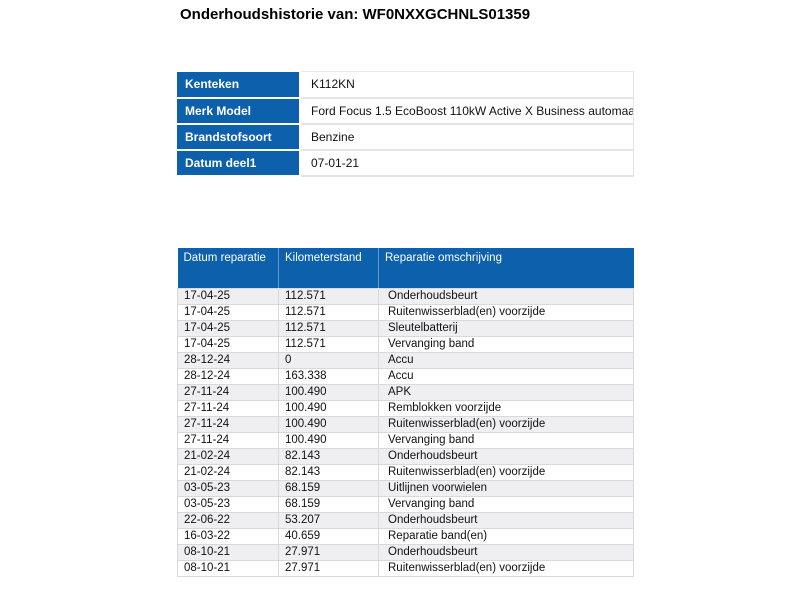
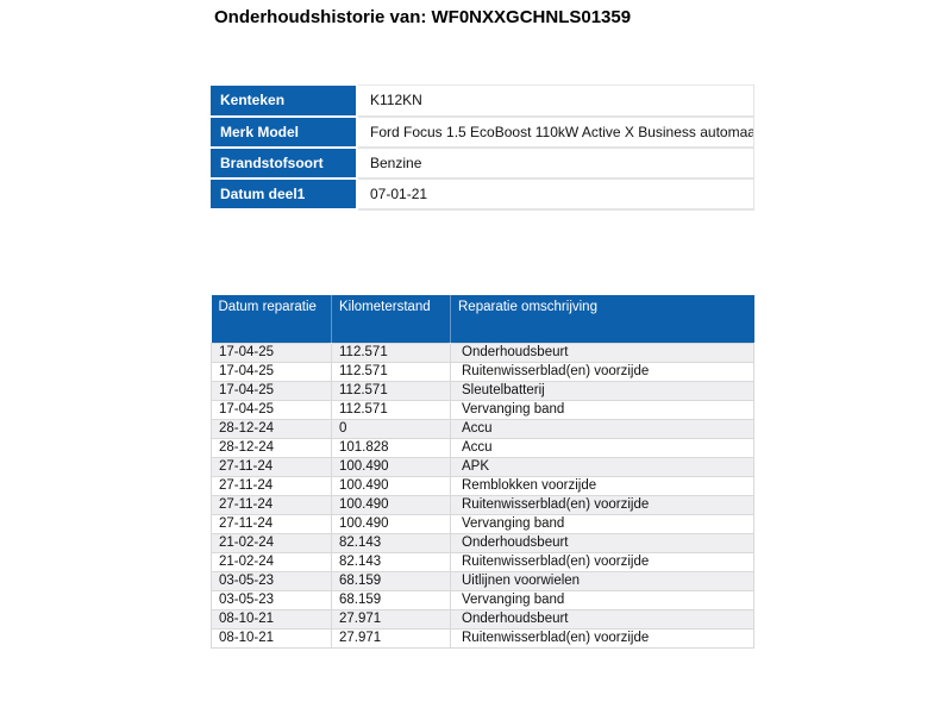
  Onderhoudshistorie van: WF0NXXGCHNLS01359
  Kenteken	K112KN
  Merk Model	Ford Focus 1.5 EcoBoost 110kW Active X Business automaa
  Brandstofsoort	Benzine
  Datum deel1	07-01-21
  Datum reparatie	Kilometerstand	Reparatie omschrijving
  17-04-25	112.571	Onderhoudsbeurt
  17-04-25	112.571	Ruitenwisserblad(en) voorzijde
  17-04-25	112.571	Sleutelbatterij
  17-04-25	112.571	Vervanging band
  28-12-24	0	Accu
- 28-12-24	163.338	Accu
+ 28-12-24	101.828	Accu
  27-11-24	100.490	APK
  27-11-24	100.490	Remblokken voorzijde
  27-11-24	100.490	Ruitenwisserblad(en) voorzijde
  27-11-24	100.490	Vervanging band
  21-02-24	82.143	Onderhoudsbeurt
  21-02-24	82.143	Ruitenwisserblad(en) voorzijde
  03-05-23	68.159	Uitlijnen voorwielen
  03-05-23	68.159	Vervanging band
- 22-06-22	53.207	Onderhoudsbeurt
- 16-03-22	40.659	Reparatie band(en)
  08-10-21	27.971	Onderhoudsbeurt
  08-10-21	27.971	Ruitenwisserblad(en) voorzijde
